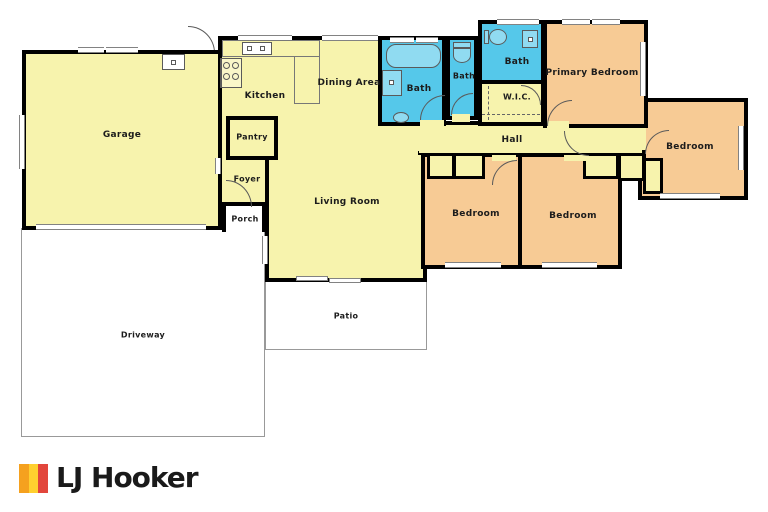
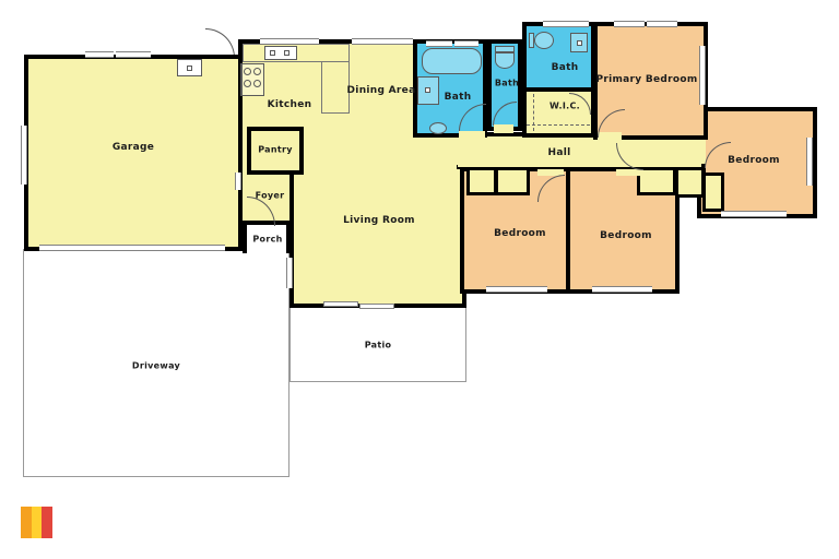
  Garage
  Kitchen
  Dining Area
  Living Room
  Pantry
  Foyer
  Porch
  Bath
  Bath
  Bath
  W.I.C.
  Hall
  Primary Bedroom
  Bedroom
  Bedroom
  Bedroom
  Patio
  Driveway
- LJ Hooker
